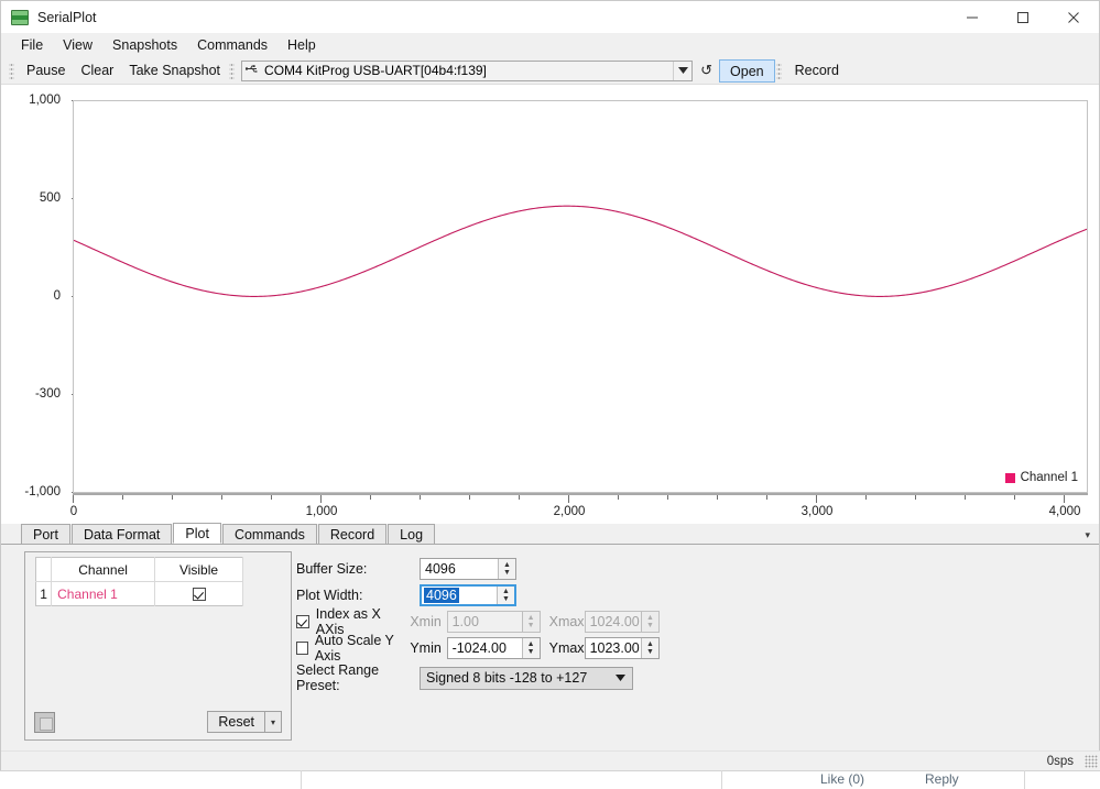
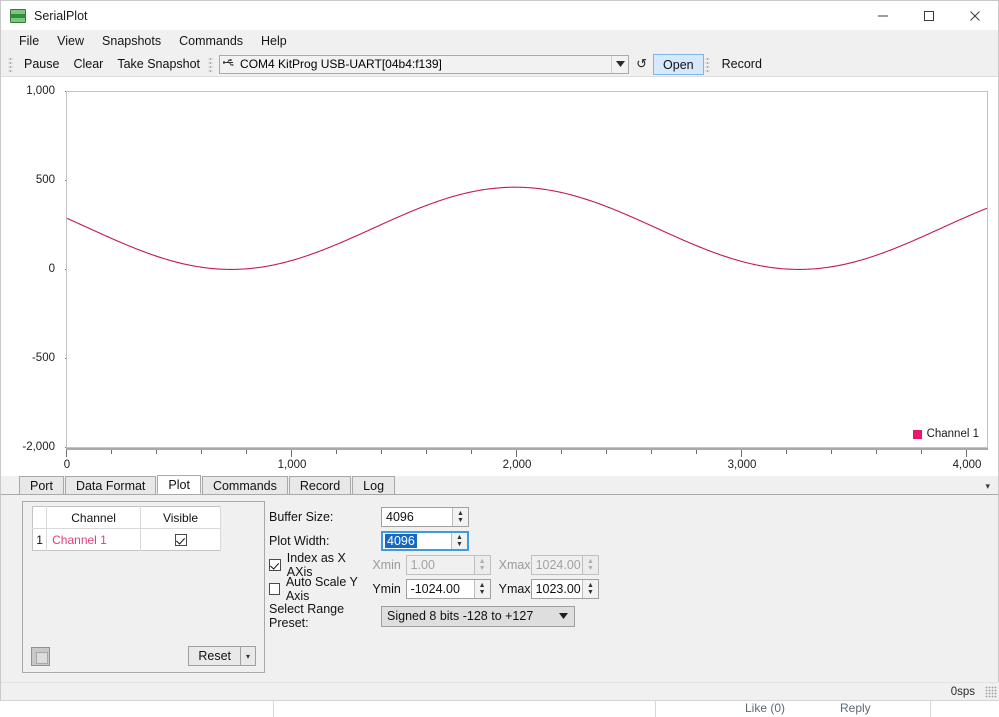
  Like (0)
  Reply
  SerialPlot
  File
  View
  Snapshots
  Commands
  Help
  Pause
  Clear
  Take Snapshot
  COM4 KitProg USB-UART[04b4:f139]
  ↺
  Open
  Record
  1,000
  500
  0
- -300
+ -500
- -1,000
+ -2,000
  Channel 1
  0
  1,000
  2,000
  3,000
  4,000
  Port
  Data Format
  Plot
  Commands
  Record
  Log
  ▾
  	Channel	Visible
  1	Channel 1
  Reset
  ▾
  Buffer Size:
  4096
  Plot Width:
  4096
  Index as X AXis
  Xmin
  1.00
  Xmax
  1024.00
  Auto Scale Y Axis
  Ymin
  -1024.00
  Ymax
  1023.00
  Select Range Preset:
  Signed 8 bits -128 to +127
  0sps
